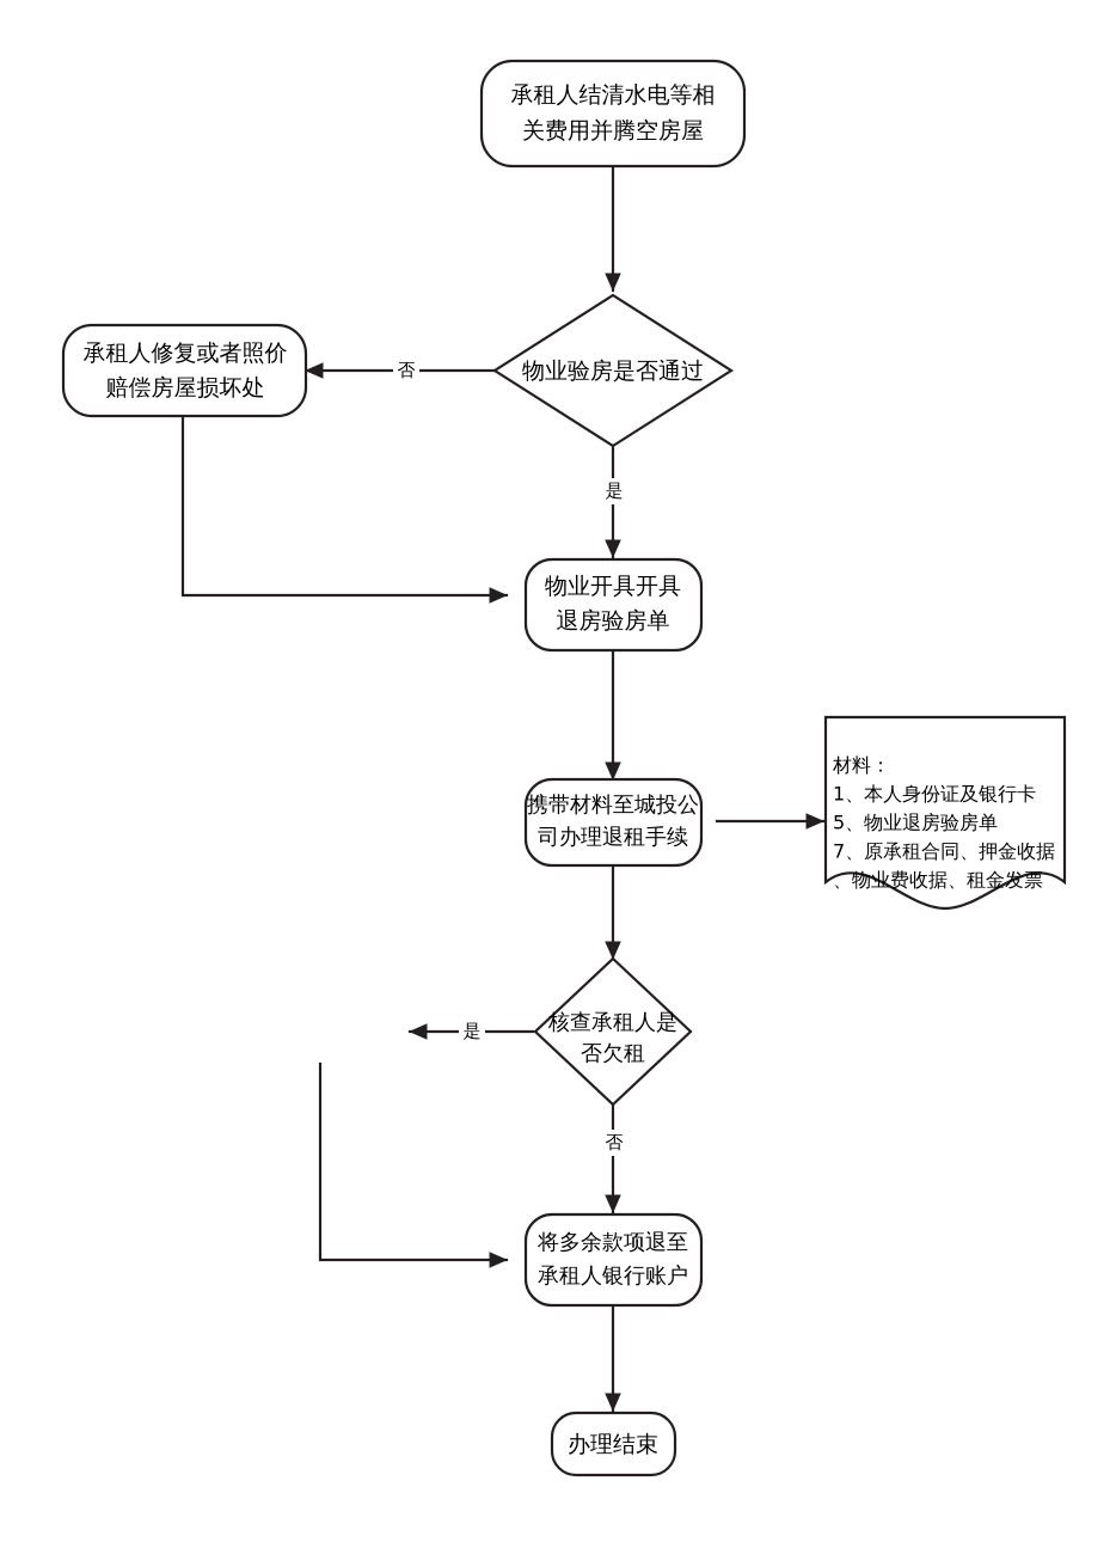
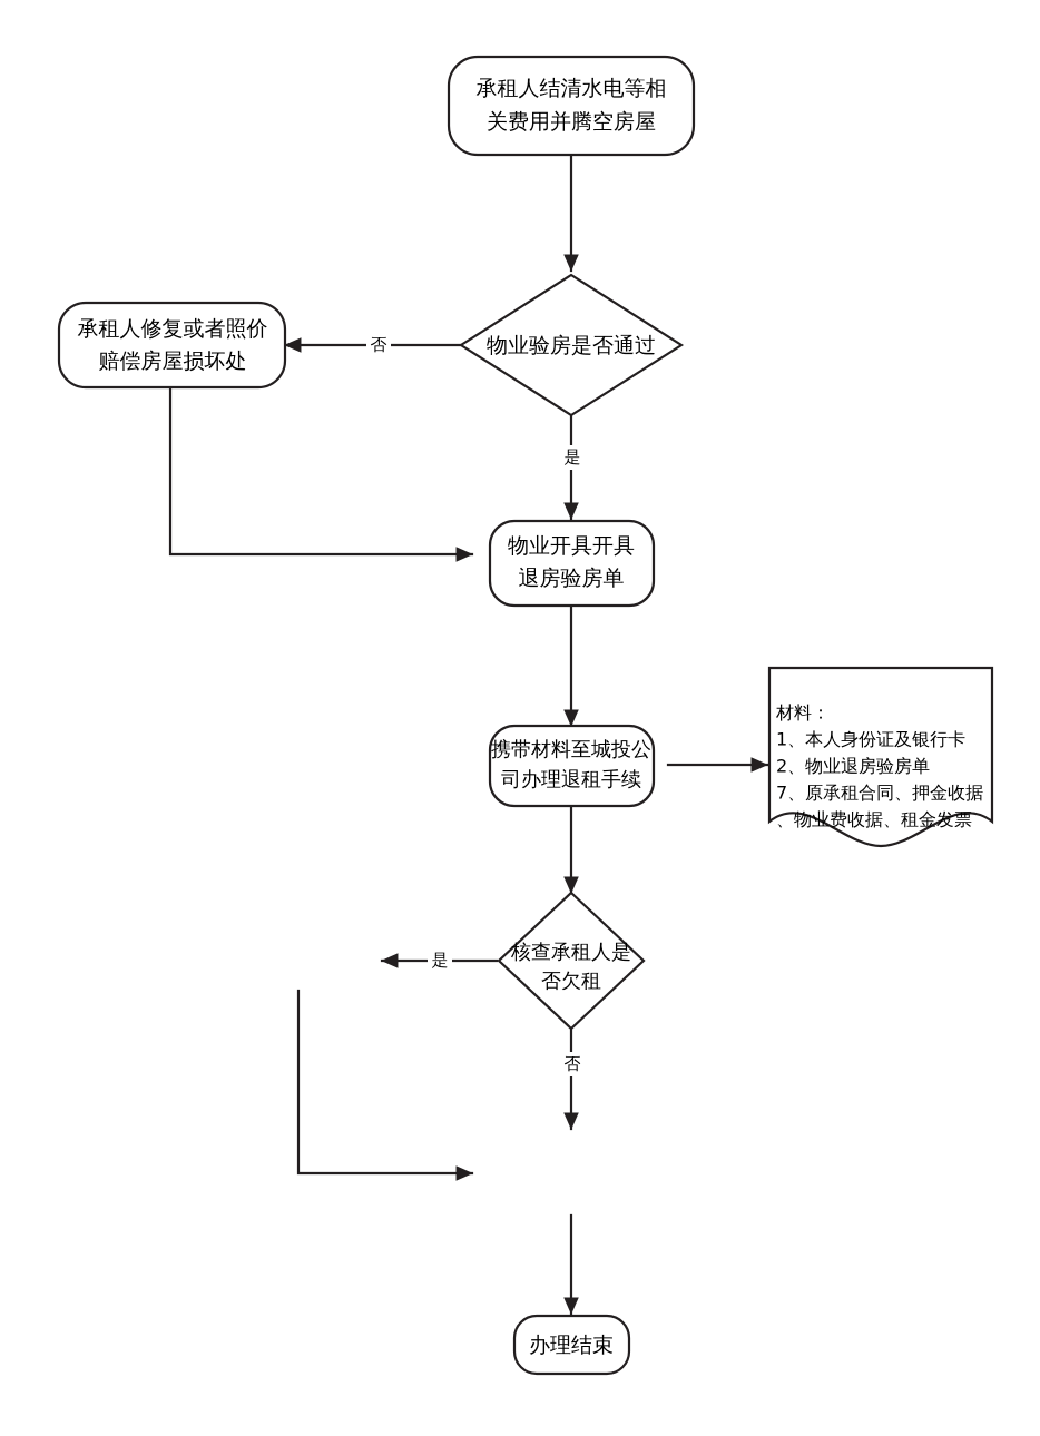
  承租人结清水电等相
  关费用并腾空房屋
  物业验房是否通过
  承租人修复或者照价
  赔偿房屋损坏处
  物业开具开具
  退房验房单
  携带材料至城投公
  司办理退租手续
  材料：
  1、本人身份证及银行卡
- 5、物业退房验房单
+ 2、物业退房验房单
  7、原承租合同、押金收据
  、物业费收据、租金发票
  核查承租人是
  否欠租
- 将多余款项退至
- 承租人银行账户
  办理结束
  否
  是
  是
  否
